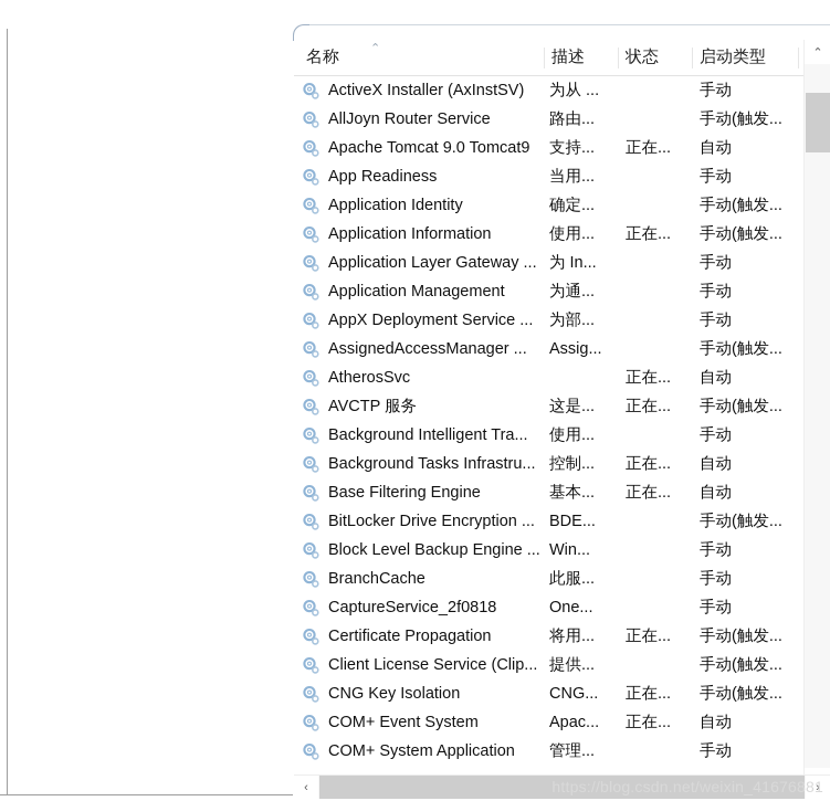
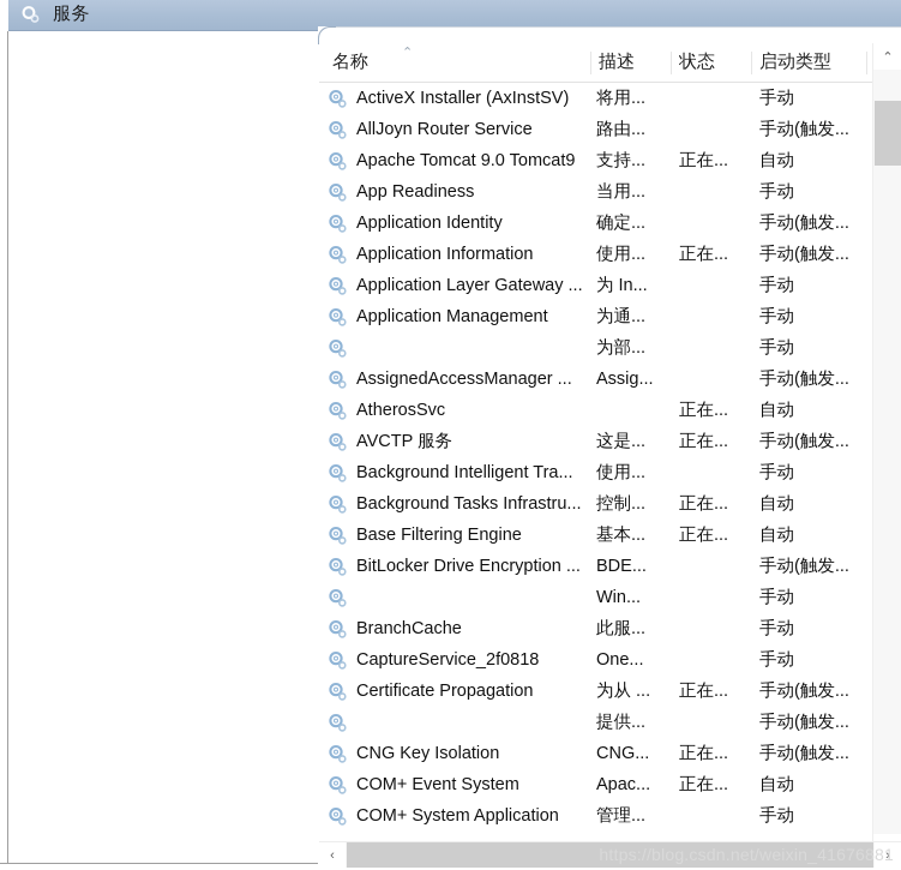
+ 服务
  名称
  ⌃
  描述
  状态
  启动类型
  ActiveX Installer (AxInstSV)
- 为从 ...
+ 将用...
  手动
  AllJoyn Router Service
  路由...
  手动(触发...
  Apache Tomcat 9.0 Tomcat9
  支持...
  正在...
  自动
  App Readiness
  当用...
  手动
  Application Identity
  确定...
  手动(触发...
  Application Information
  使用...
  正在...
  手动(触发...
  Application Layer Gateway ...
  为 In...
  手动
  Application Management
  为通...
  手动
- AppX Deployment Service ...
  为部...
  手动
  AssignedAccessManager ...
  Assig...
  手动(触发...
  AtherosSvc
  正在...
  自动
  AVCTP 服务
  这是...
  正在...
  手动(触发...
  Background Intelligent Tra...
  使用...
  手动
  Background Tasks Infrastru...
  控制...
  正在...
  自动
  Base Filtering Engine
  基本...
  正在...
  自动
  BitLocker Drive Encryption ...
  BDE...
  手动(触发...
- Block Level Backup Engine ...
  Win...
  手动
  BranchCache
  此服...
  手动
  CaptureService_2f0818
  One...
  手动
  Certificate Propagation
- 将用...
+ 为从 ...
  正在...
  手动(触发...
- Client License Service (Clip...
  提供...
  手动(触发...
  CNG Key Isolation
  CNG...
  正在...
  手动(触发...
  COM+ Event System
  Apac...
  正在...
  自动
  COM+ System Application
  管理...
  手动
  ⌃
  ‹
  ›
  https://blog.csdn.net/weixin_41676881
